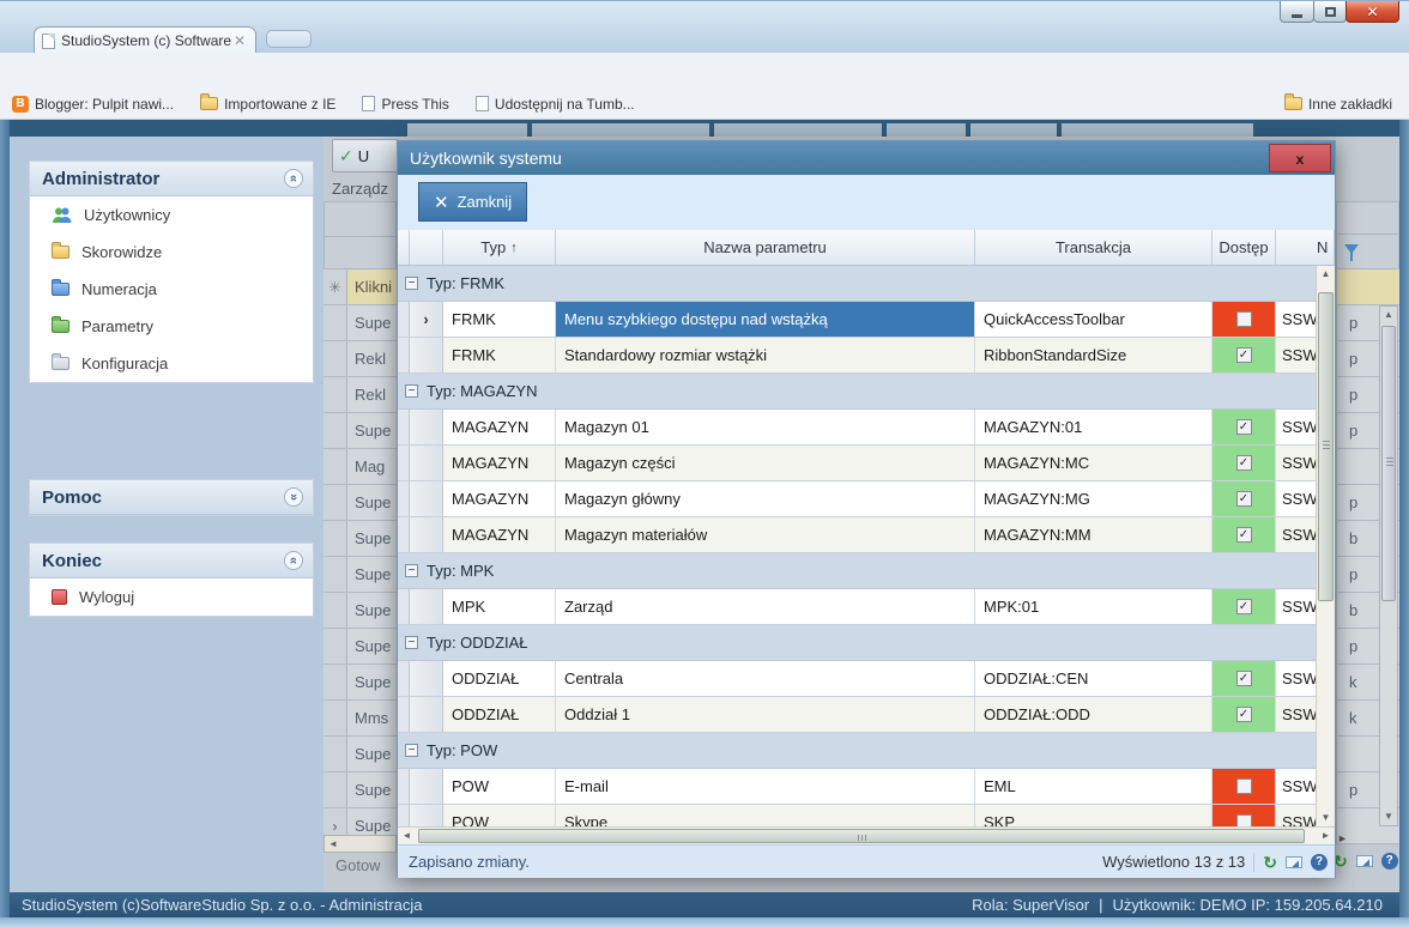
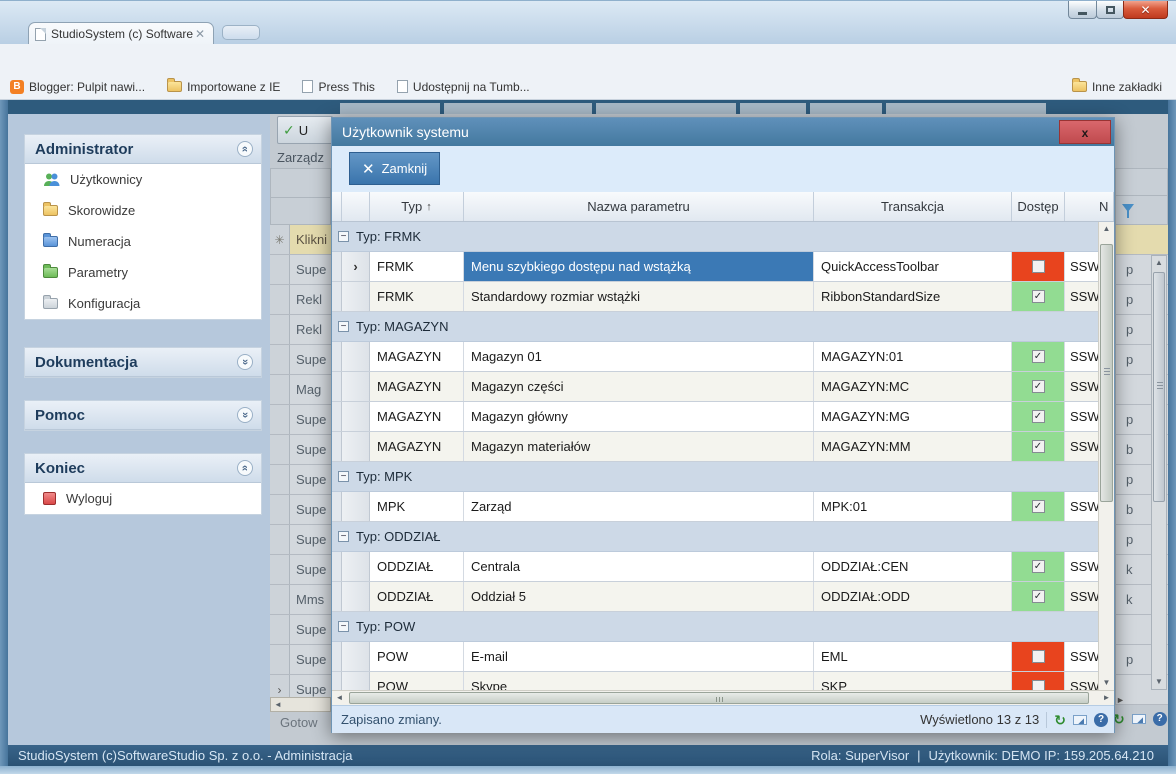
  ✕
  StudioSystem (c) Software
  ✕
  B
  Blogger: Pulpit nawi...
  Importowane z IE
  Press This
  Udostępnij na Tumb...
  Inne zakładki
  Administrator
  Użytkownicy
  Skorowidze
  Numeracja
  Parametry
  Konfiguracja
+ Dokumentacja
  Pomoc
  Koniec
  Wyloguj
  ✓
  U
  Zarządz
  ✳
  Klikni
  Supe
  Rekl
  Rekl
  Supe
  Mag
  Supe
  Supe
  Supe
  Supe
  Supe
  Supe
  Mms
  Supe
  Supe
  ›
  Supe
  p
  p
  p
  p
  p
  b
  p
  b
  p
  k
  k
  p
  ▲
  ▼
  ◄
  Gotow
  ►
  ↻
  ?
  StudioSystem (c)SoftwareStudio Sp. z o.o. - Administracja
  Rola: SuperVisor
  |
  Użytkownik: DEMO IP: 159.205.64.210
  Użytkownik systemu
  x
  ✕
  Zamknij
  Typ
  ↑
  Nazwa parametru
  Transakcja
  Dostęp
  N
  −
  Typ: FRMK
  ›
  FRMK
  Menu szybkiego dostępu nad wstążką
  QuickAccessToolbar
  SSW
  FRMK
  Standardowy rozmiar wstążki
  RibbonStandardSize
  ✓
  SSW
  −
  Typ: MAGAZYN
  MAGAZYN
  Magazyn 01
  MAGAZYN:01
  ✓
  SSW
  MAGAZYN
  Magazyn części
  MAGAZYN:MC
  ✓
  SSW
  MAGAZYN
  Magazyn główny
  MAGAZYN:MG
  ✓
  SSW
  MAGAZYN
  Magazyn materiałów
  MAGAZYN:MM
  ✓
  SSW
  −
  Typ: MPK
  MPK
  Zarząd
  MPK:01
  ✓
  SSW
  −
  Typ: ODDZIAŁ
  ODDZIAŁ
  Centrala
  ODDZIAŁ:CEN
  ✓
  SSW
  ODDZIAŁ
- Oddział 1
+ Oddział 5
  ODDZIAŁ:ODD
  ✓
  SSW
  −
  Typ: POW
  POW
  E-mail
  EML
  SSW
  POW
  Skype
  SKP
  SSW
  ▲
  ▼
  ◄
  ►
  Zapisano zmiany.
  Wyświetlono 13 z 13
  ↻
  ?
